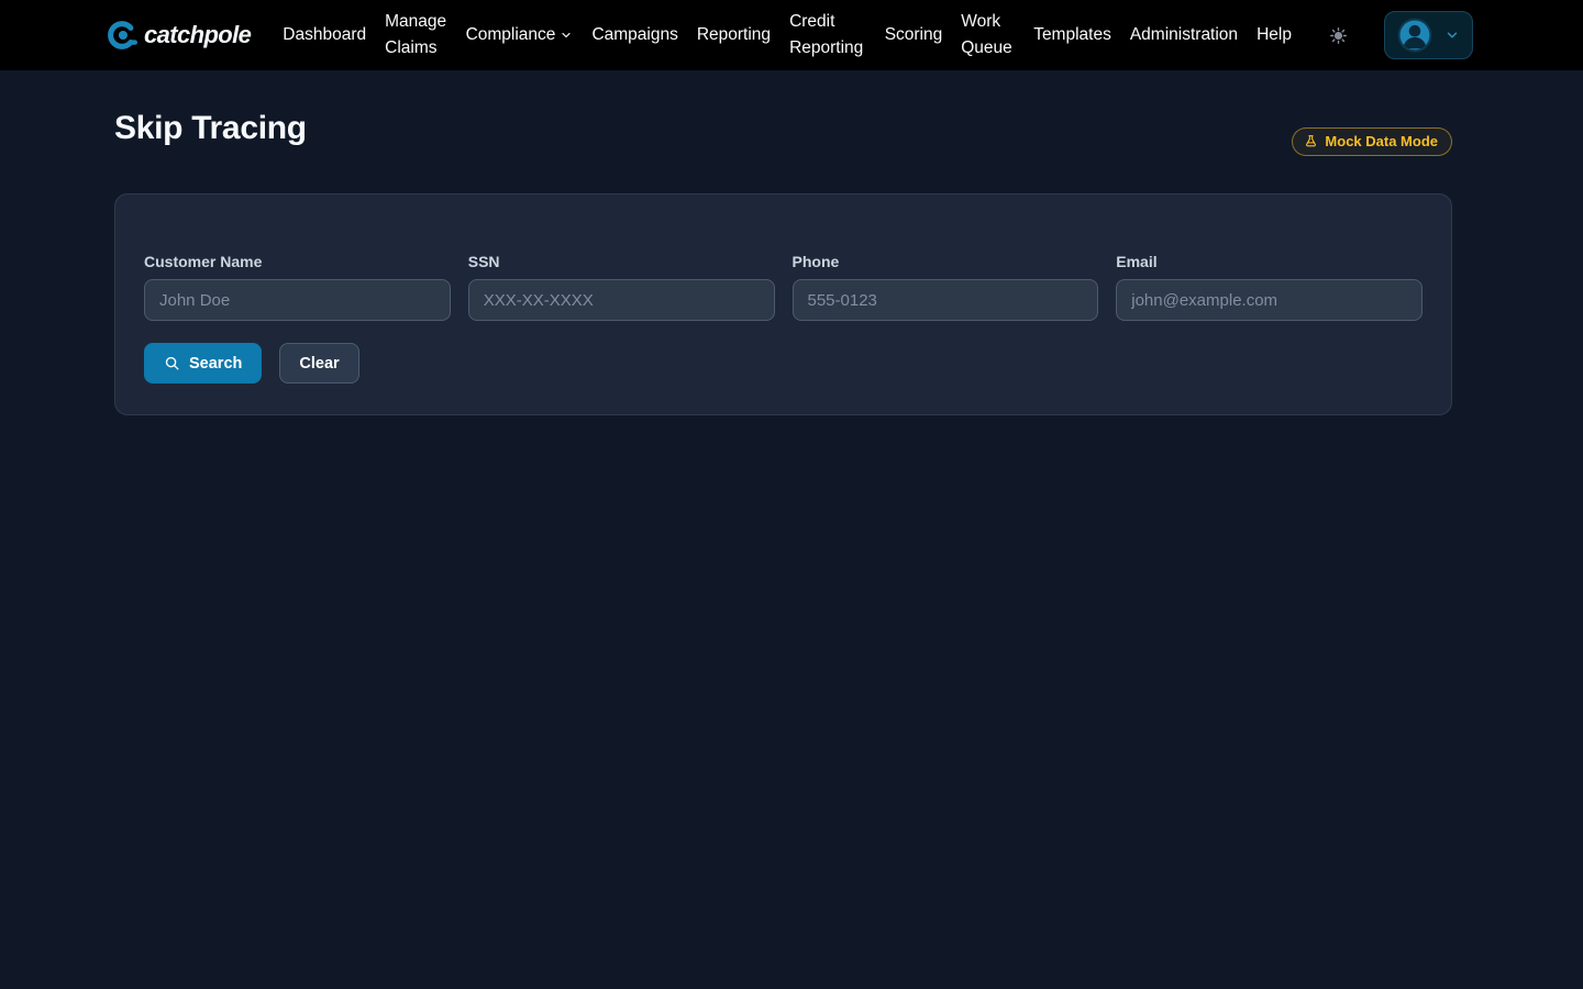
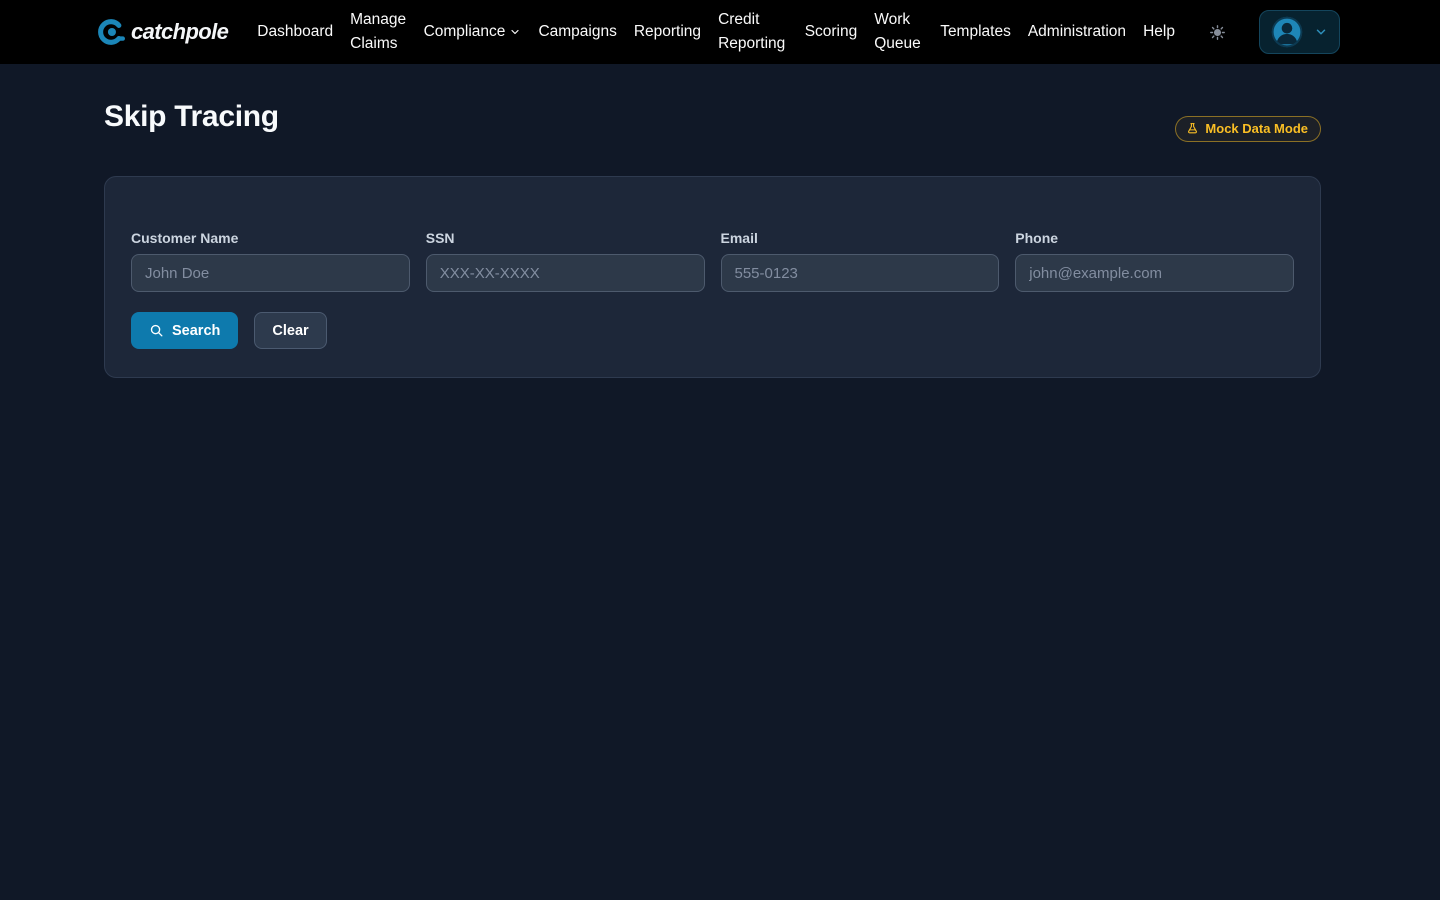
  catchpole
  Dashboard
  Manage Claims
  Compliance
  Campaigns
  Reporting
  Credit Reporting
  Scoring
  Work Queue
  Templates
  Administration
  Help
  Skip Tracing
  Mock Data Mode
  Customer Name
  John Doe
  SSN
  XXX-XX-XXXX
- Phone
+ Email
  555-0123
- Email
+ Phone
  john@example.com
  Search
  Clear
